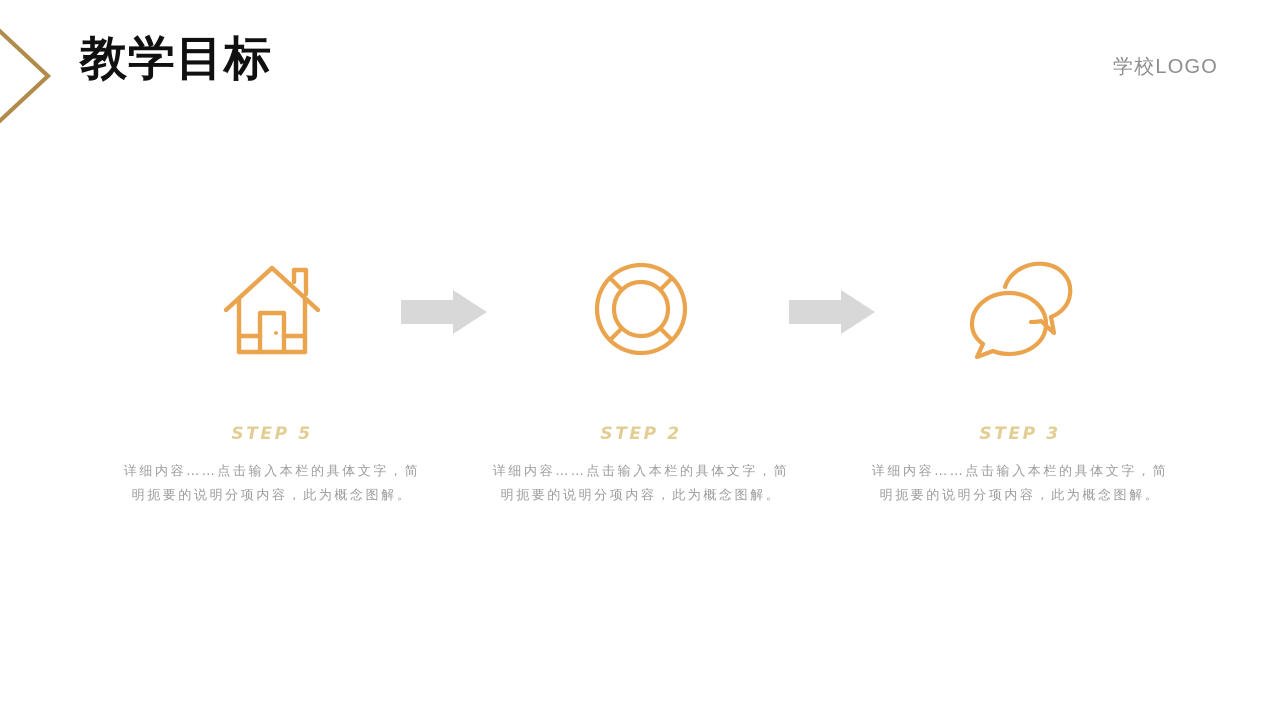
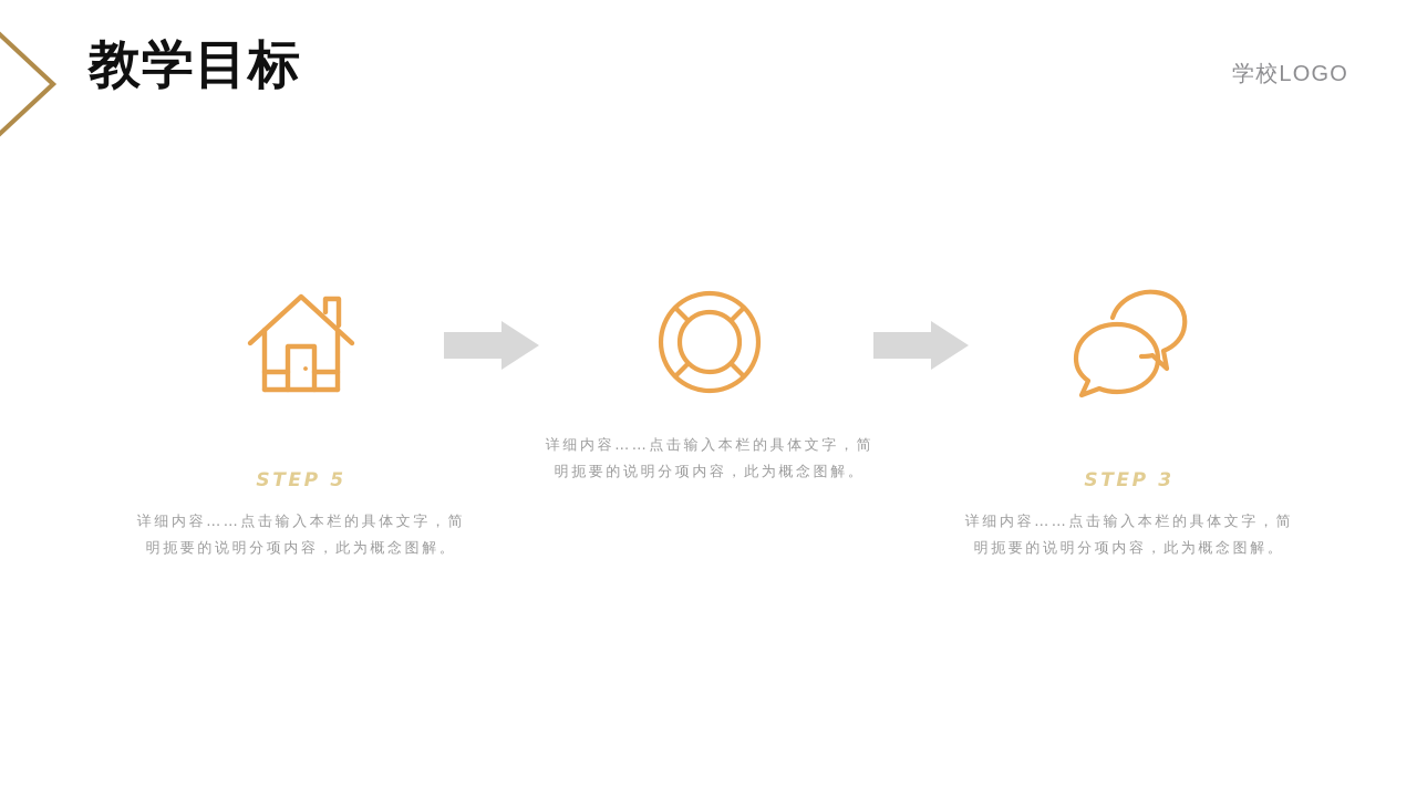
  教学目标
  学校LOGO
  STEP 5
  详细内容……点击输入本栏的具体文字，简明扼要的说明分项内容，此为概念图解。
- STEP 2
  详细内容……点击输入本栏的具体文字，简明扼要的说明分项内容，此为概念图解。
  STEP 3
  详细内容……点击输入本栏的具体文字，简明扼要的说明分项内容，此为概念图解。
